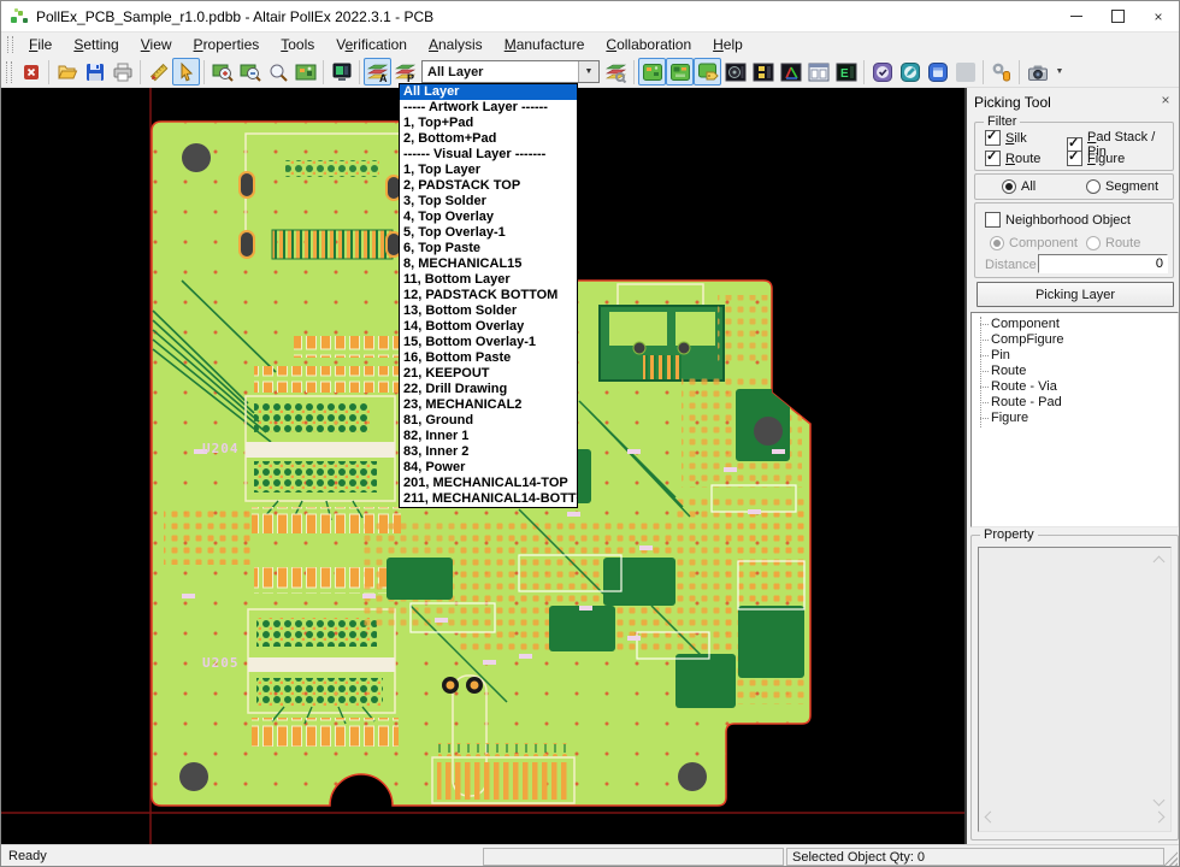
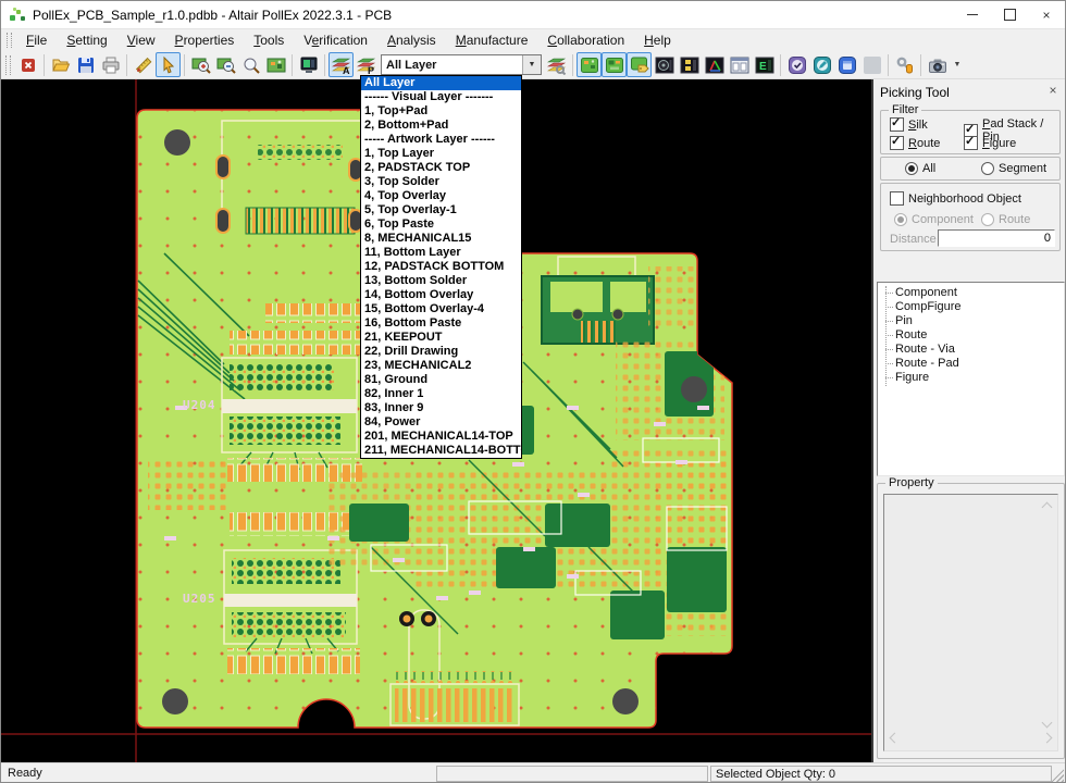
  PollEx_PCB_Sample_r1.0.pdbb - Altair PollEx 2022.3.1 - PCB
  ×
  File
  Setting
  View
  Properties
  Tools
  Verification
  Analysis
  Manufacture
  Collaboration
  Help
  A
  P
  All Layer
  E
  U204
  U205
  All Layer
- ----- Artwork Layer ------
+ ------ Visual Layer -------
  1, Top+Pad
  2, Bottom+Pad
- ------ Visual Layer -------
+ ----- Artwork Layer ------
  1, Top Layer
  2, PADSTACK TOP
  3, Top Solder
  4, Top Overlay
  5, Top Overlay-1
  6, Top Paste
  8, MECHANICAL15
  11, Bottom Layer
  12, PADSTACK BOTTOM
  13, Bottom Solder
  14, Bottom Overlay
- 15, Bottom Overlay-1
+ 15, Bottom Overlay-4
  16, Bottom Paste
  21, KEEPOUT
  22, Drill Drawing
  23, MECHANICAL2
  81, Ground
  82, Inner 1
- 83, Inner 2
+ 83, Inner 9
  84, Power
  201, MECHANICAL14-TOP
  211, MECHANICAL14-BOTT
  Picking Tool
  ×
  Filter
  Silk
  Pad Stack / Pin
  Route
  Figure
  All
  Segment
  Neighborhood Object
  Component
  Route
  Distance
  0
- Picking Layer
  Component
  CompFigure
  Pin
  Route
  Route - Via
  Route - Pad
  Figure
  Property
  Ready
  Selected Object Qty: 0
